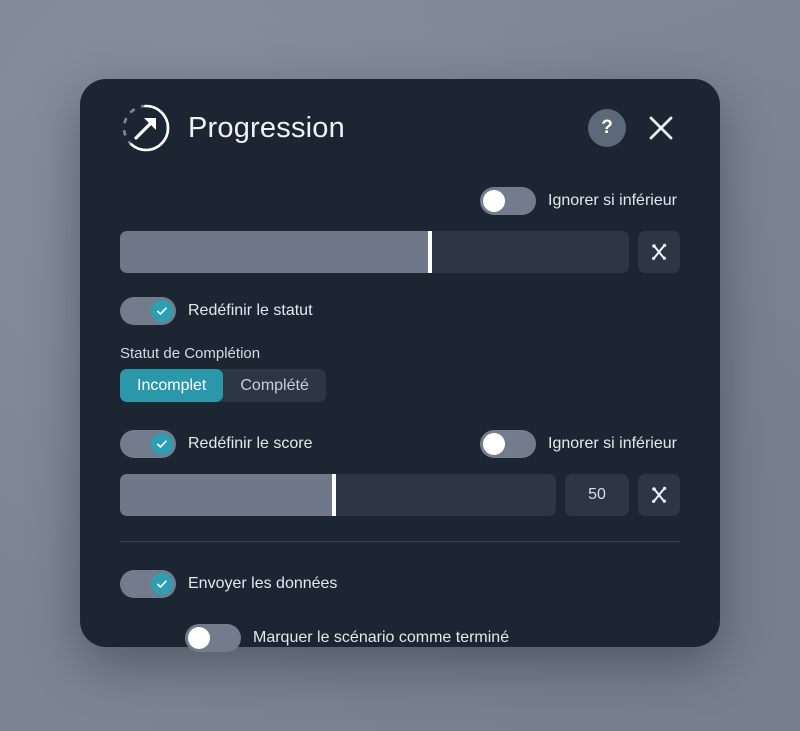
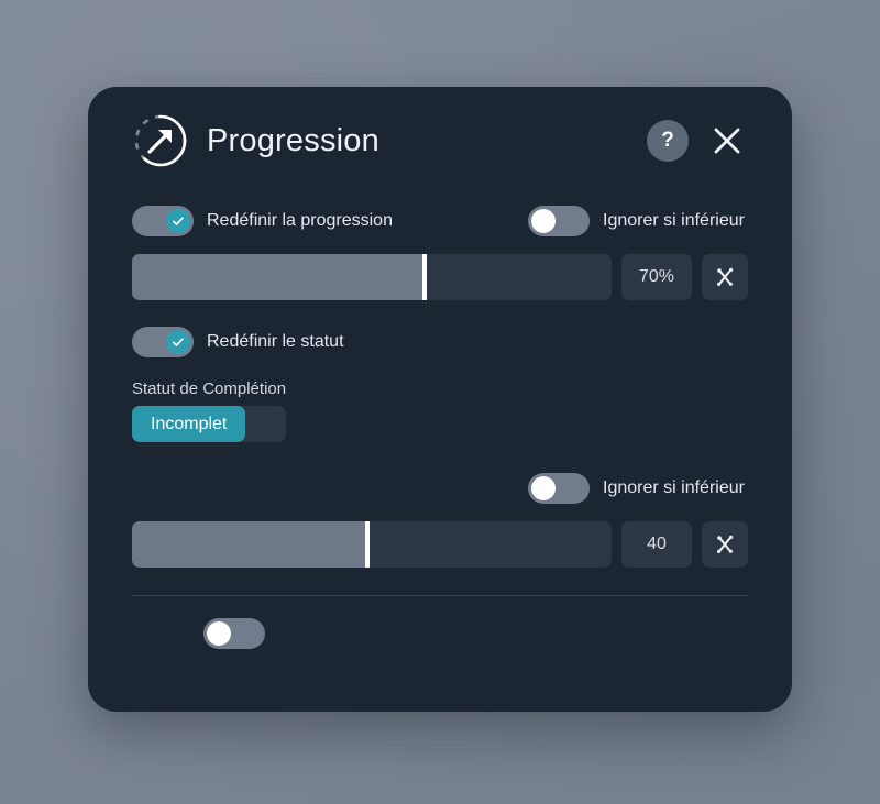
  Progression
  ?
+ Redéfinir la progression
  Ignorer si inférieur
+ 70%
  Redéfinir le statut
  Statut de Complétion
  Incomplet
- Complété
- Redéfinir le score
  Ignorer si inférieur
- 50
+ 40
- Envoyer les données
- Marquer le scénario comme terminé
